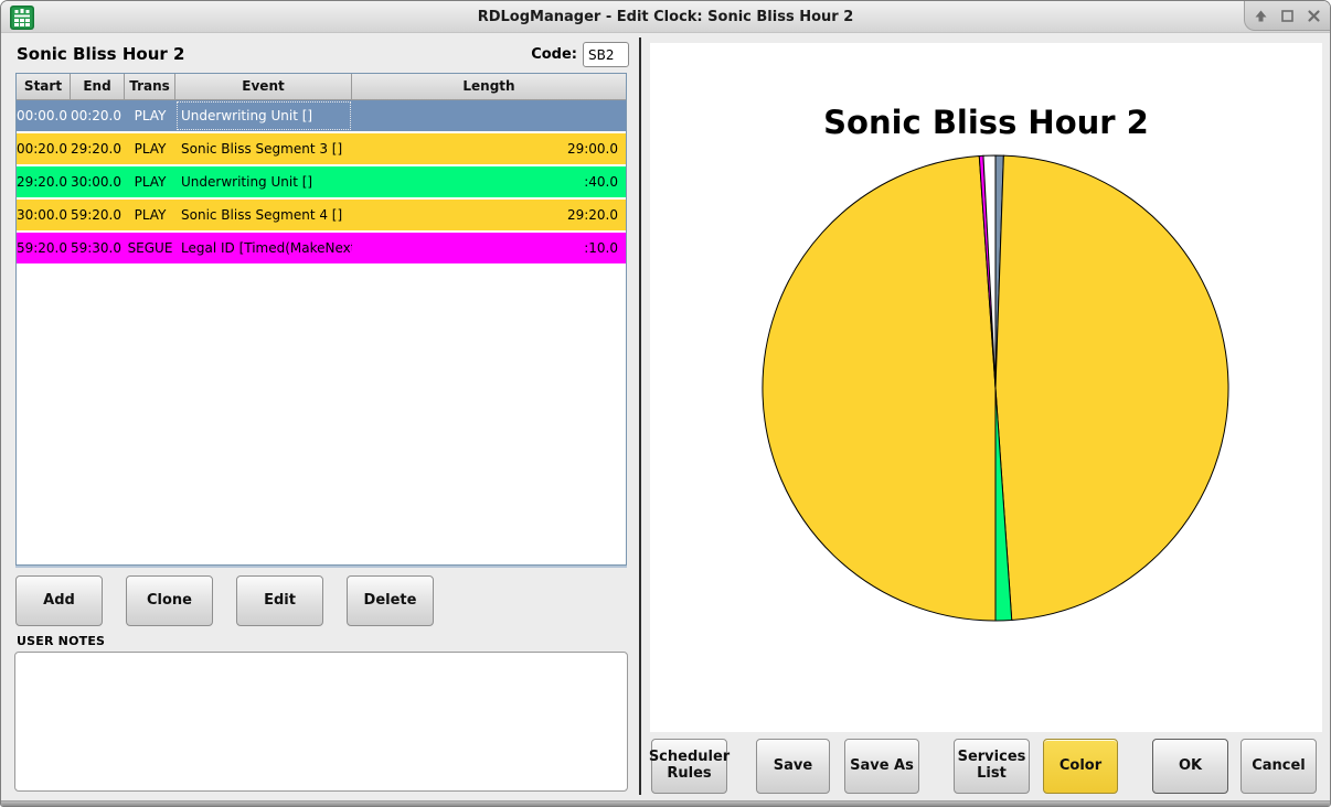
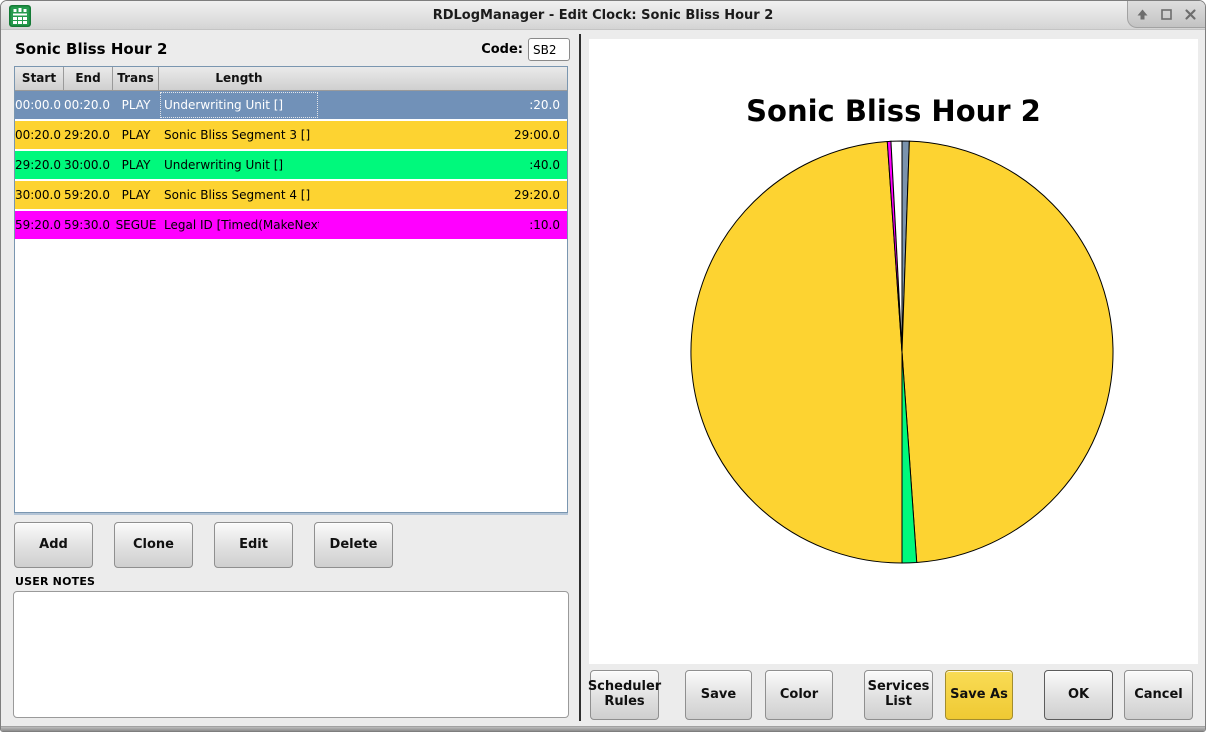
  RDLogManager - Edit Clock: Sonic Bliss Hour 2
  Sonic Bliss Hour 2
  Code:
  SB2
  Start
  End
  Trans
- Event
  Length
  00:00.0
  00:20.0
  PLAY
  Underwriting Unit []
+ :20.0
  00:20.0
  29:20.0
  PLAY
  Sonic Bliss Segment 3 []
  29:00.0
  29:20.0
  30:00.0
  PLAY
  Underwriting Unit []
  :40.0
  30:00.0
  59:20.0
  PLAY
  Sonic Bliss Segment 4 []
  29:20.0
  59:20.0
  59:30.0
  SEGUE
  Legal ID [Timed(MakeNex
  :10.0
  Add
  Clone
  Edit
  Delete
  USER NOTES
  Sonic Bliss Hour 2
  Scheduler
  Rules
  Save
- Save As
+ Color
  Services
  List
- Color
+ Save As
  OK
  Cancel
